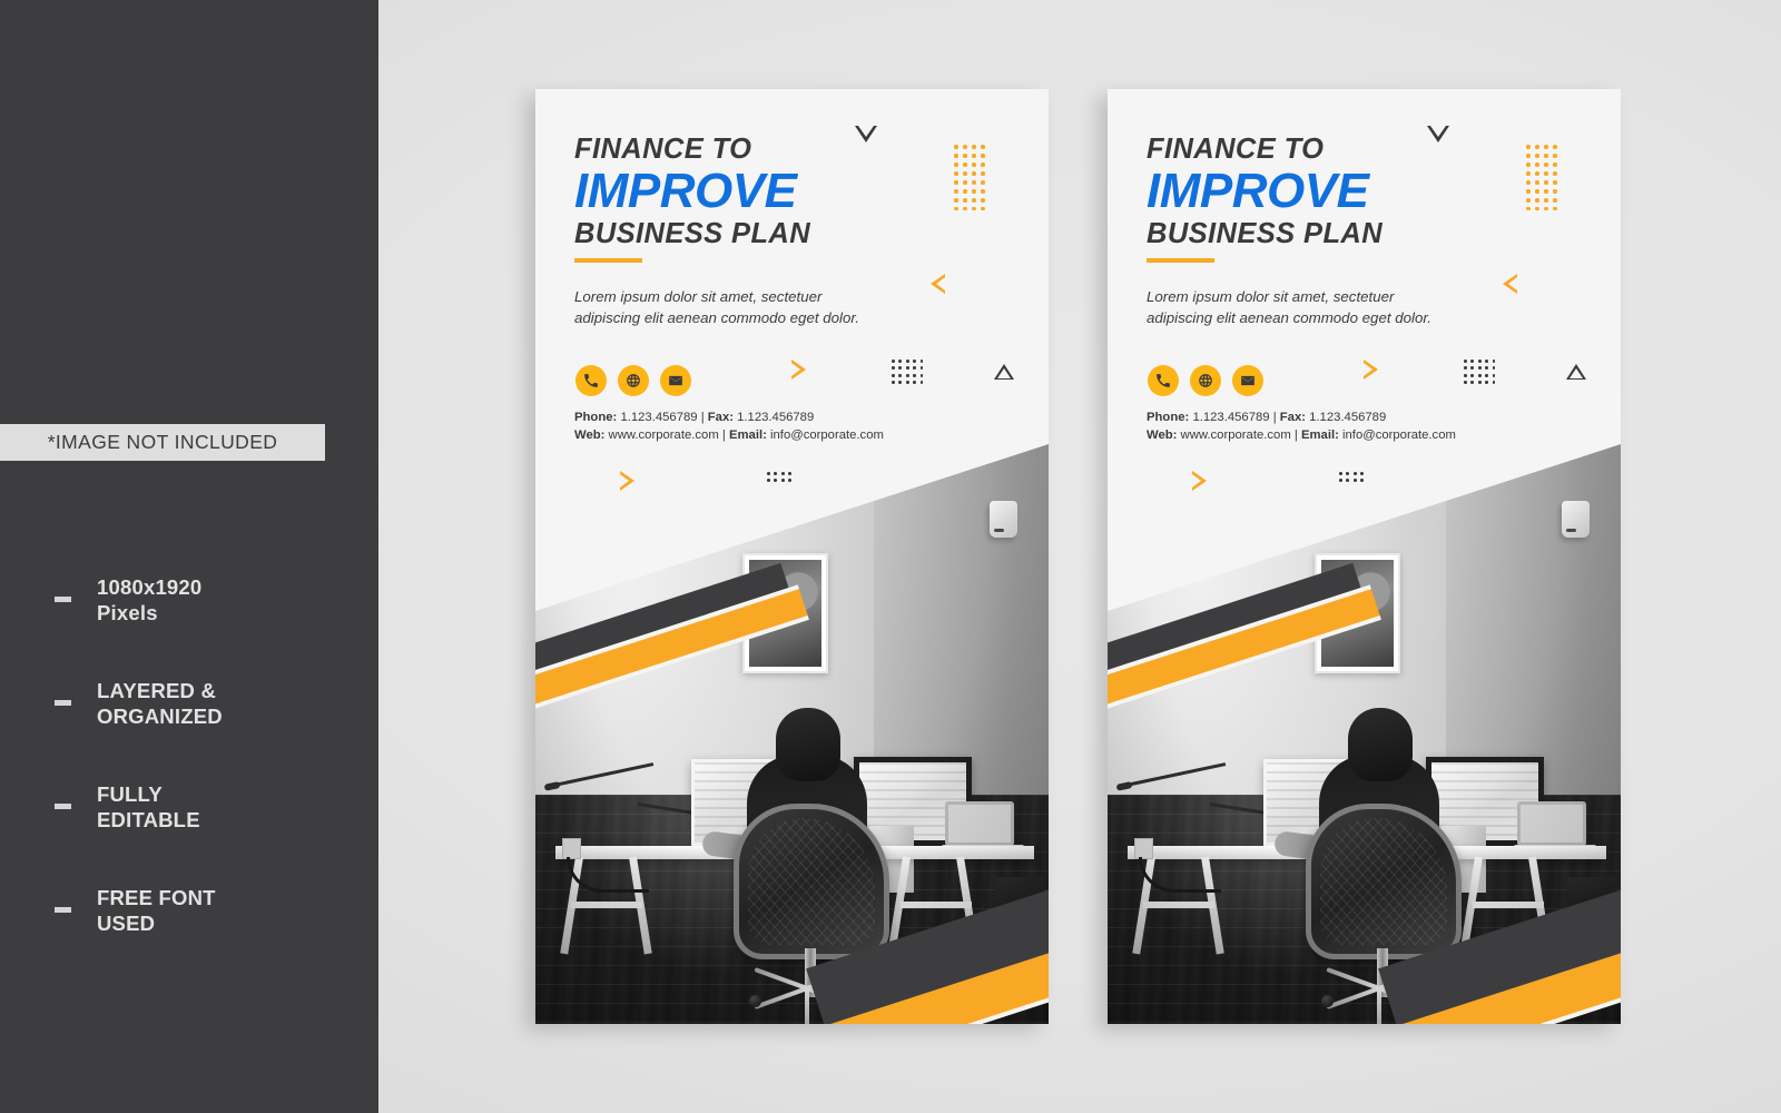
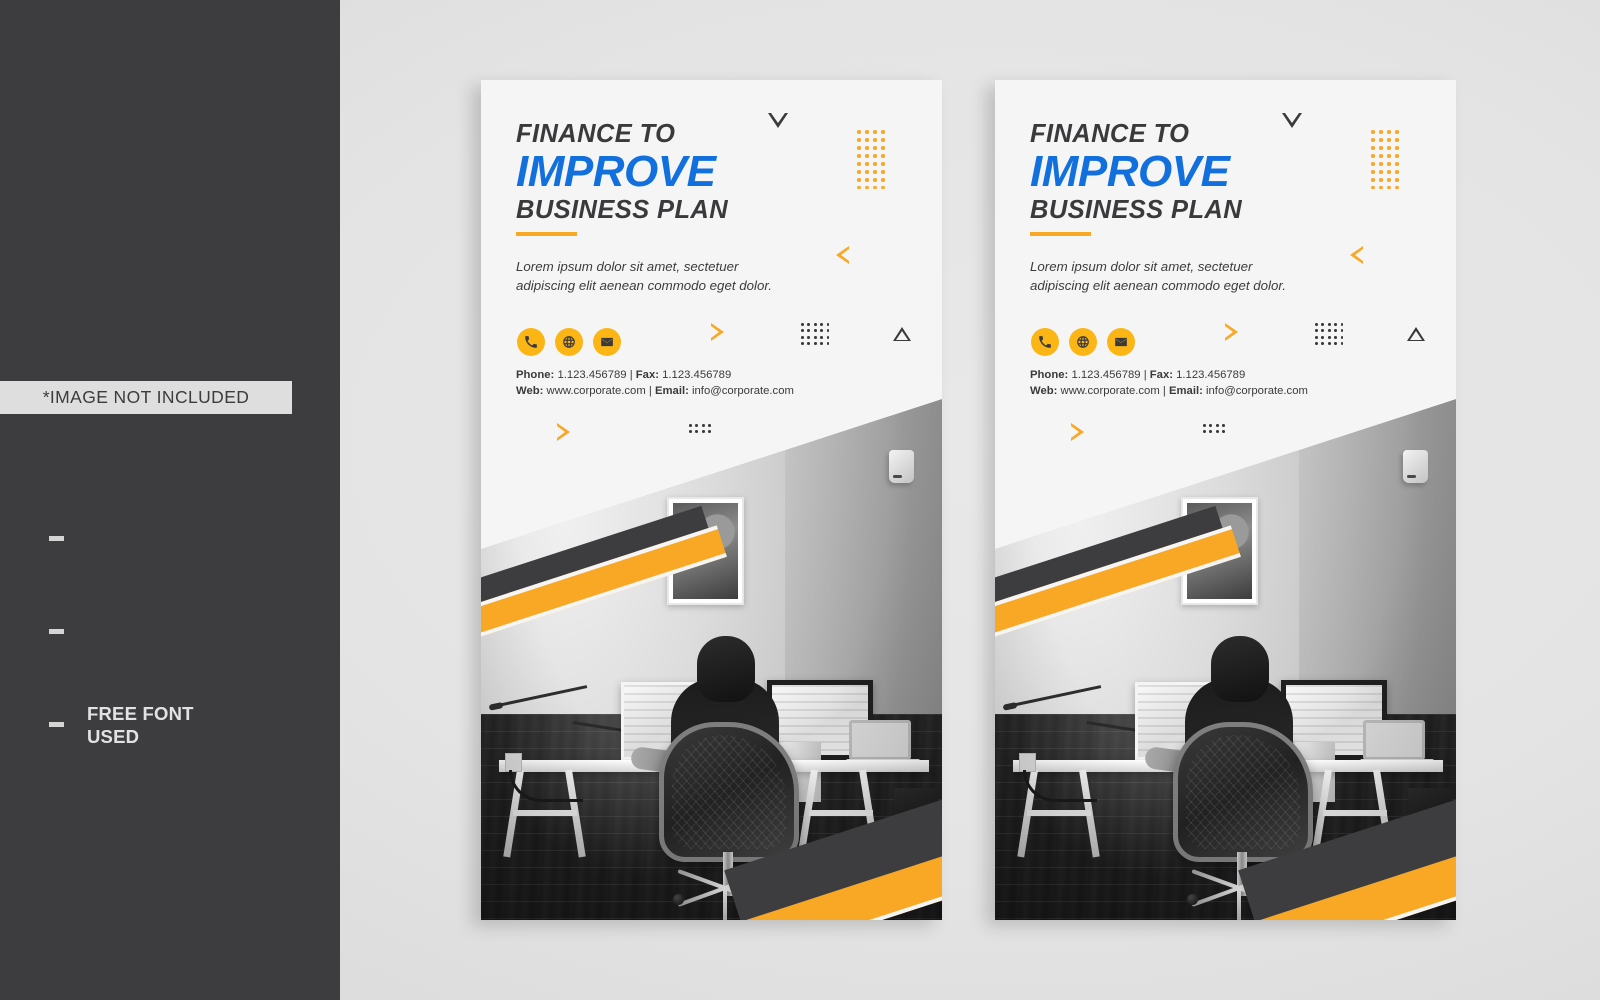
  *IMAGE NOT INCLUDED
- 1080x1920
- Pixels
- LAYERED &
- ORGANIZED
- FULLY
- EDITABLE
  FREE FONT
  USED
  FINANCE TO
  IMPROVE
  BUSINESS PLAN
  Lorem ipsum dolor sit amet, sectetuer
  adipiscing elit aenean commodo eget dolor.
  Phone: 1.123.456789 | Fax: 1.123.456789
  Web: www.corporate.com | Email: info@corporate.com
  FINANCE TO
  IMPROVE
  BUSINESS PLAN
  Lorem ipsum dolor sit amet, sectetuer
  adipiscing elit aenean commodo eget dolor.
  Phone: 1.123.456789 | Fax: 1.123.456789
  Web: www.corporate.com | Email: info@corporate.com
